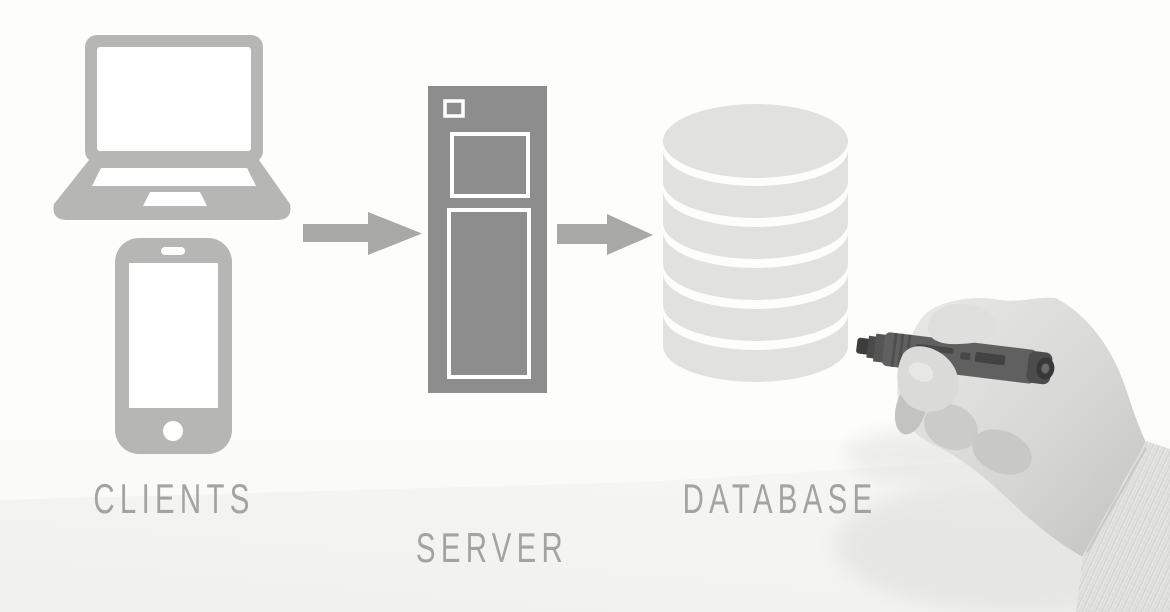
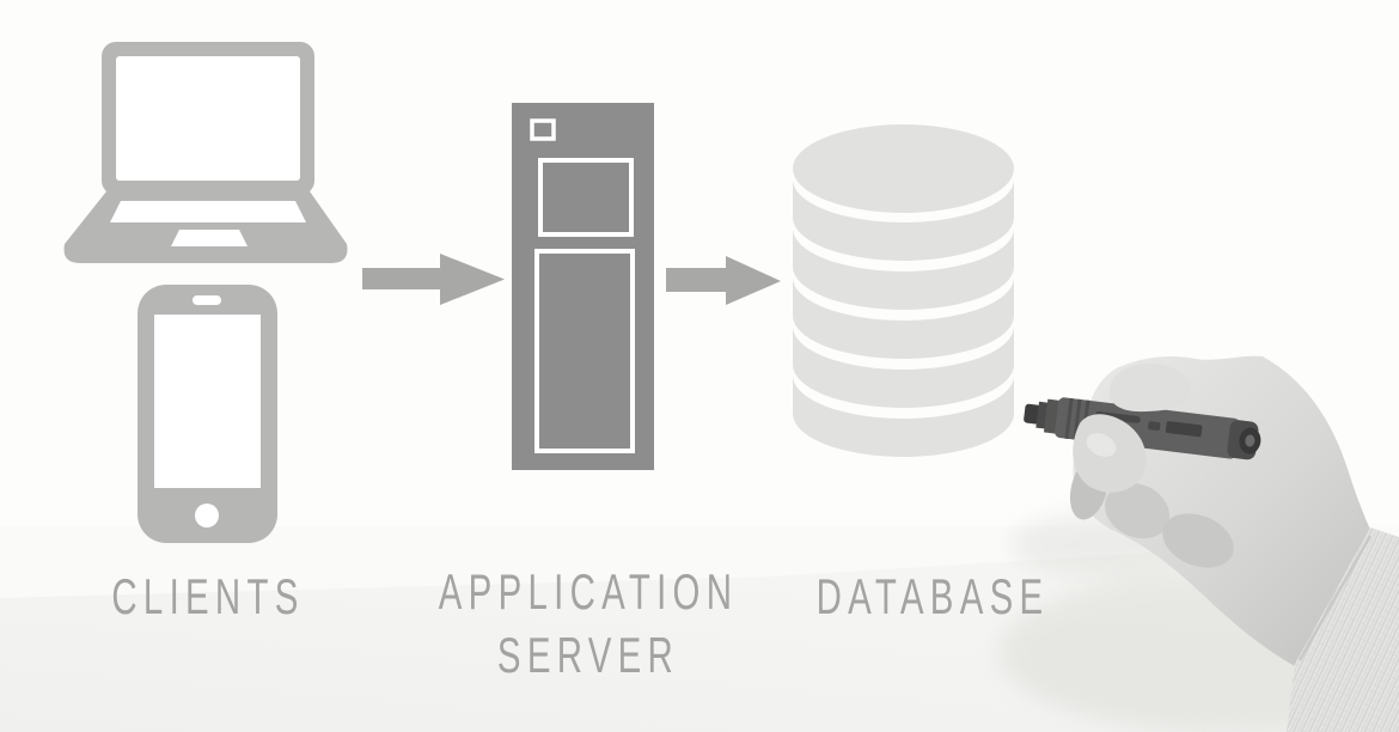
  CLIENTS
+ APPLICATION
  SERVER
  DATABASE
